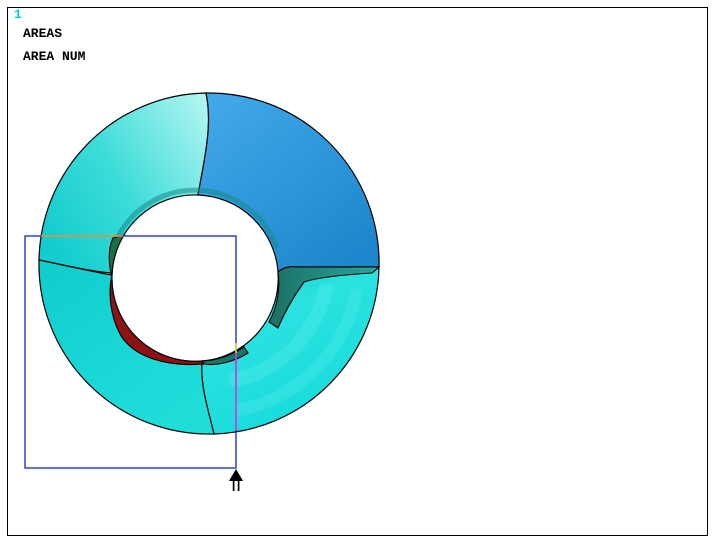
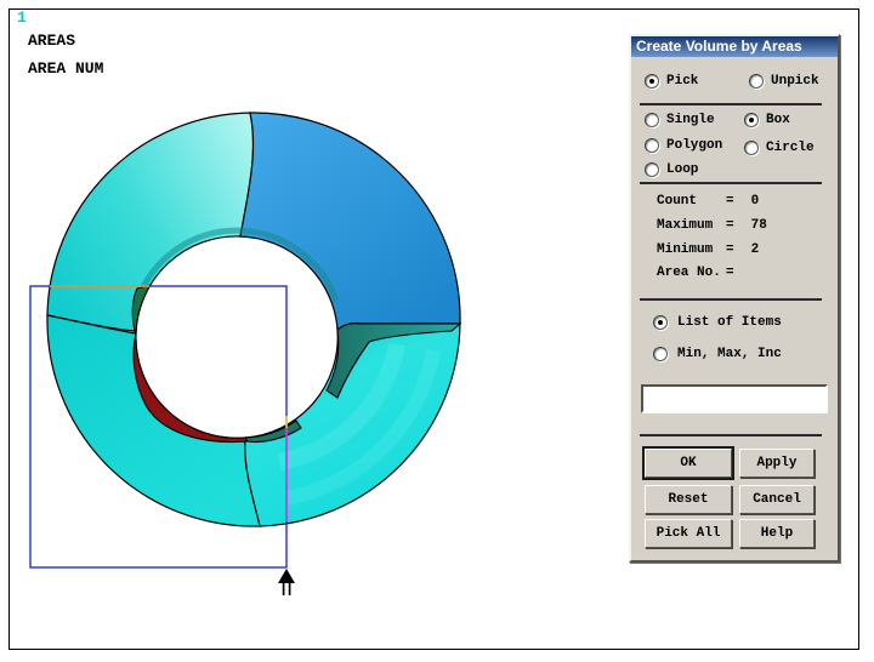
  1
  AREAS
  AREA NUM
+ Create Volume by Areas
+ Pick
+ Unpick
+ Single
+ Box
+ Polygon
+ Circle
+ Loop
+ Count = 0
+ Maximum = 78
+ Minimum = 2
+ Area No. =
+ List of Items
+ Min, Max, Inc
+ OK
+ Apply
+ Reset
+ Cancel
+ Pick All
+ Help
